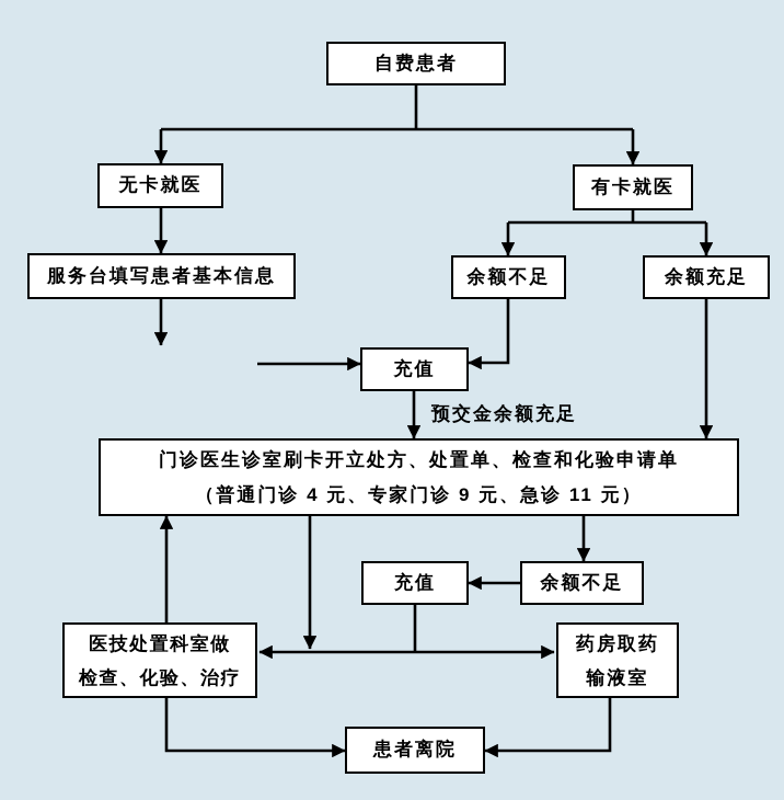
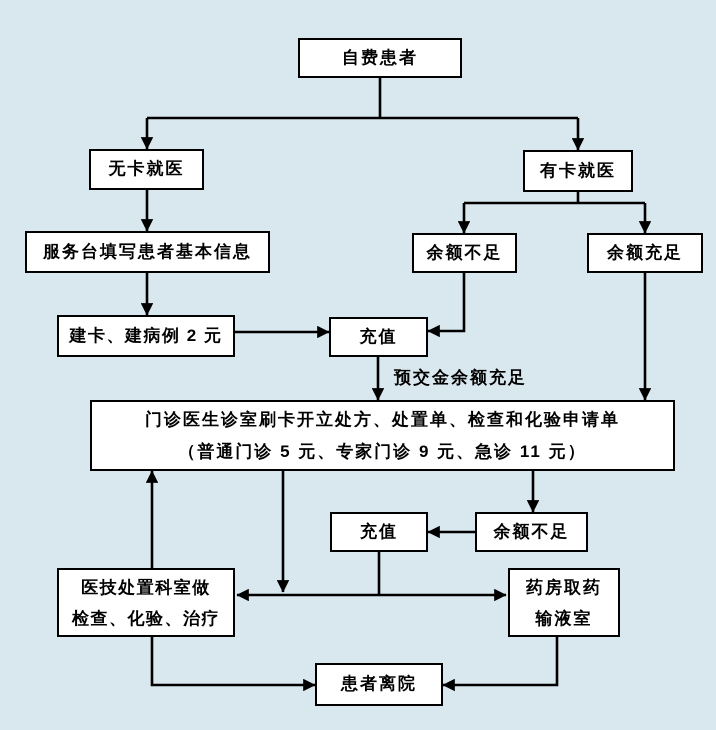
  自费患者
  无卡就医
  有卡就医
  服务台填写患者基本信息
  余额不足
  余额充足
+ 建卡、建病例 2 元
  充值
  门诊医生诊室刷卡开立处方、处置单、检查和化验申请单
- （普通门诊 4 元、专家门诊 9 元、急诊 11 元）
+ （普通门诊 5 元、专家门诊 9 元、急诊 11 元）
  充值
  余额不足
  医技处置科室做
  检查、化验、治疗
  药房取药
  输液室
  患者离院
  预交金余额充足
